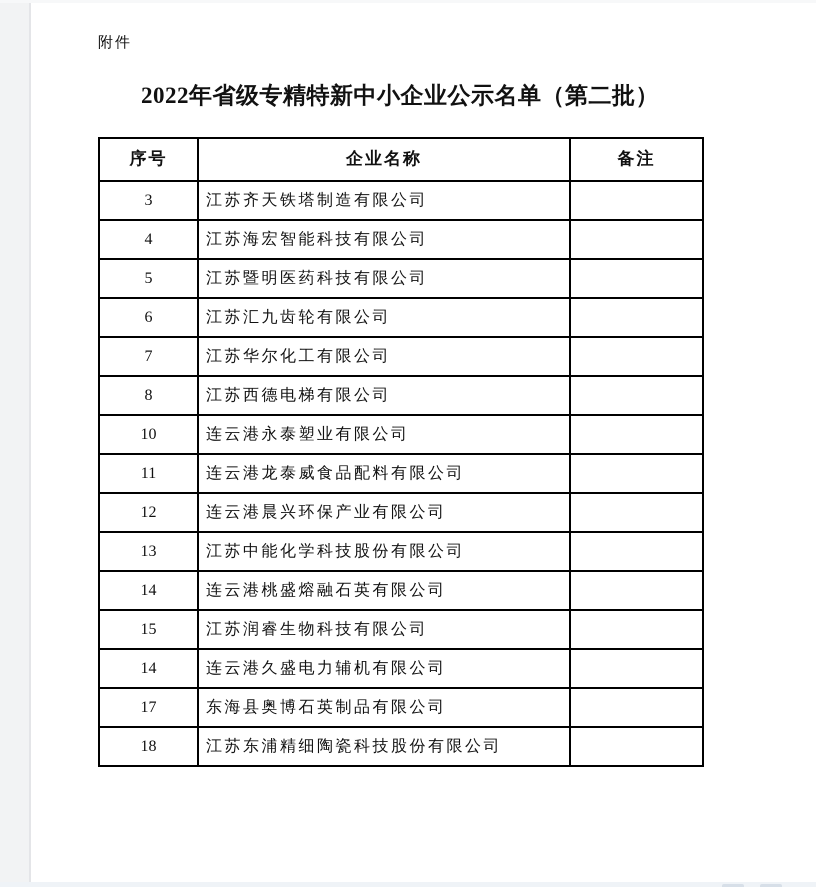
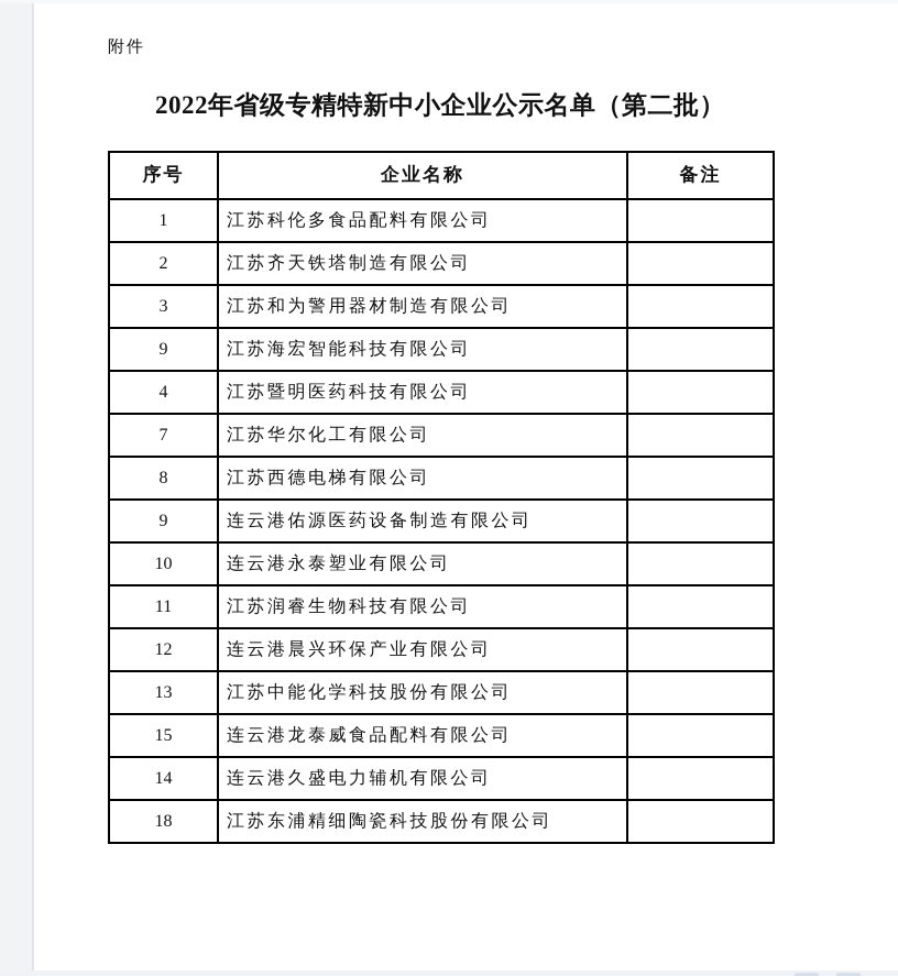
  附件
  2022年省级专精特新中小企业公示名单（第二批）
  序号	企业名称	备注
+ 1	江苏科伦多食品配料有限公司
- 3	江苏齐天铁塔制造有限公司
+ 2	江苏齐天铁塔制造有限公司
+ 3	江苏和为警用器材制造有限公司
- 4	江苏海宏智能科技有限公司
+ 9	江苏海宏智能科技有限公司
- 5	江苏暨明医药科技有限公司
+ 4	江苏暨明医药科技有限公司
- 6	江苏汇九齿轮有限公司
  7	江苏华尔化工有限公司
  8	江苏西德电梯有限公司
+ 9	连云港佑源医药设备制造有限公司
  10	连云港永泰塑业有限公司
- 11	连云港龙泰威食品配料有限公司
+ 11	江苏润睿生物科技有限公司
  12	连云港晨兴环保产业有限公司
  13	江苏中能化学科技股份有限公司
- 14	连云港桃盛熔融石英有限公司
- 15	江苏润睿生物科技有限公司
+ 15	连云港龙泰威食品配料有限公司
  14	连云港久盛电力辅机有限公司
- 17	东海县奥博石英制品有限公司
  18	江苏东浦精细陶瓷科技股份有限公司
